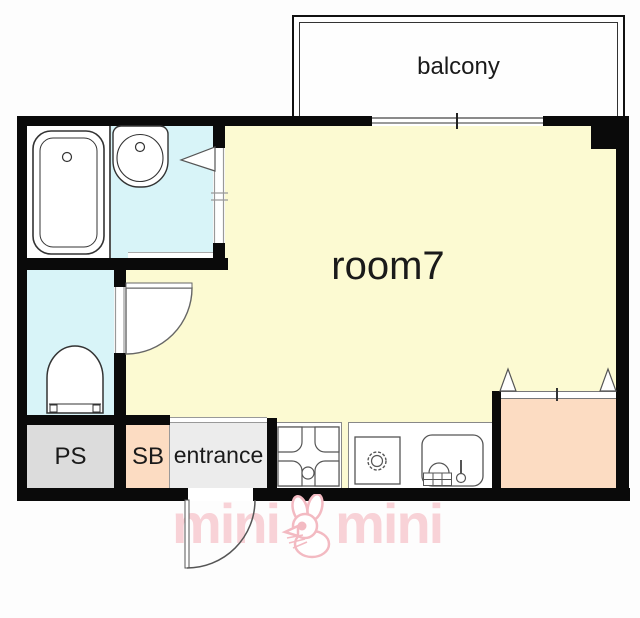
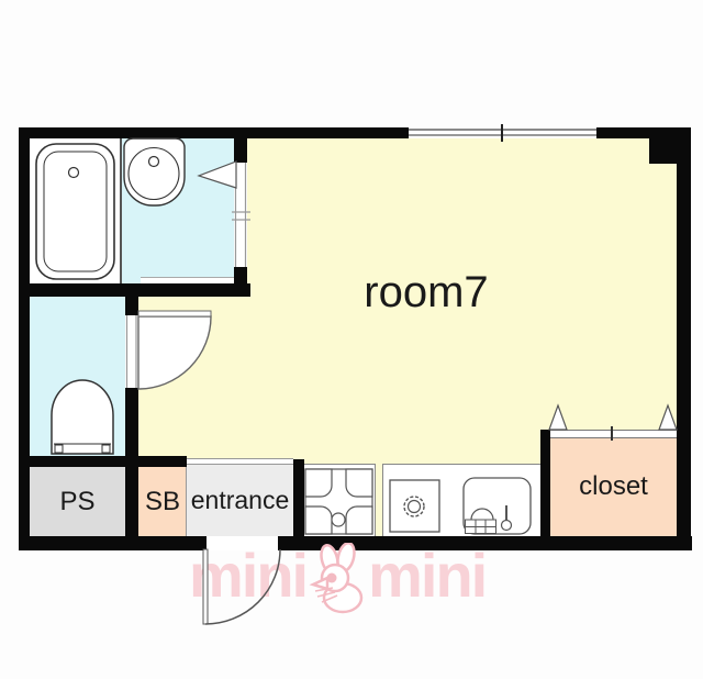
- balcony
  room7
  PS
  SB
  entrance
+ closet
  mini
  mini
